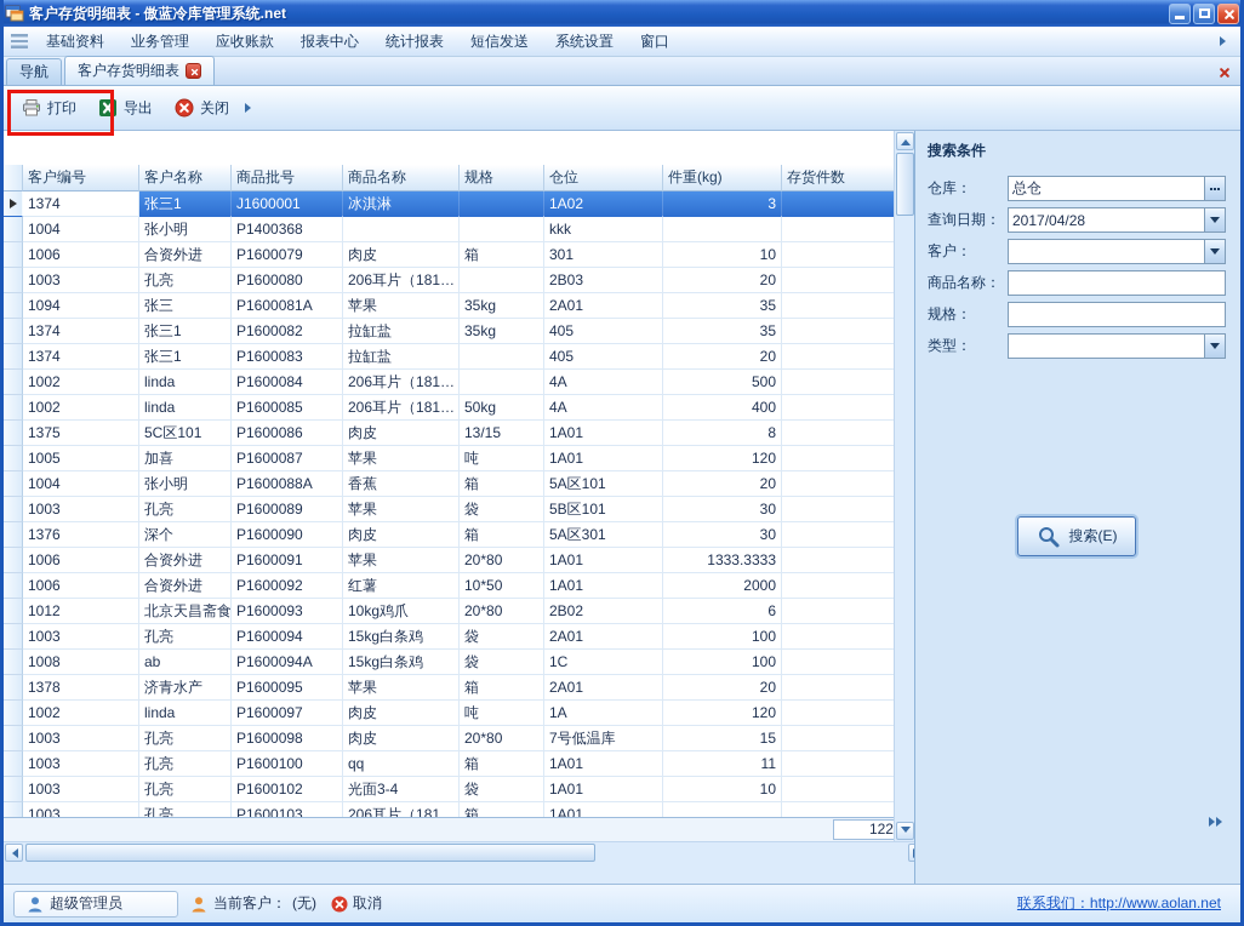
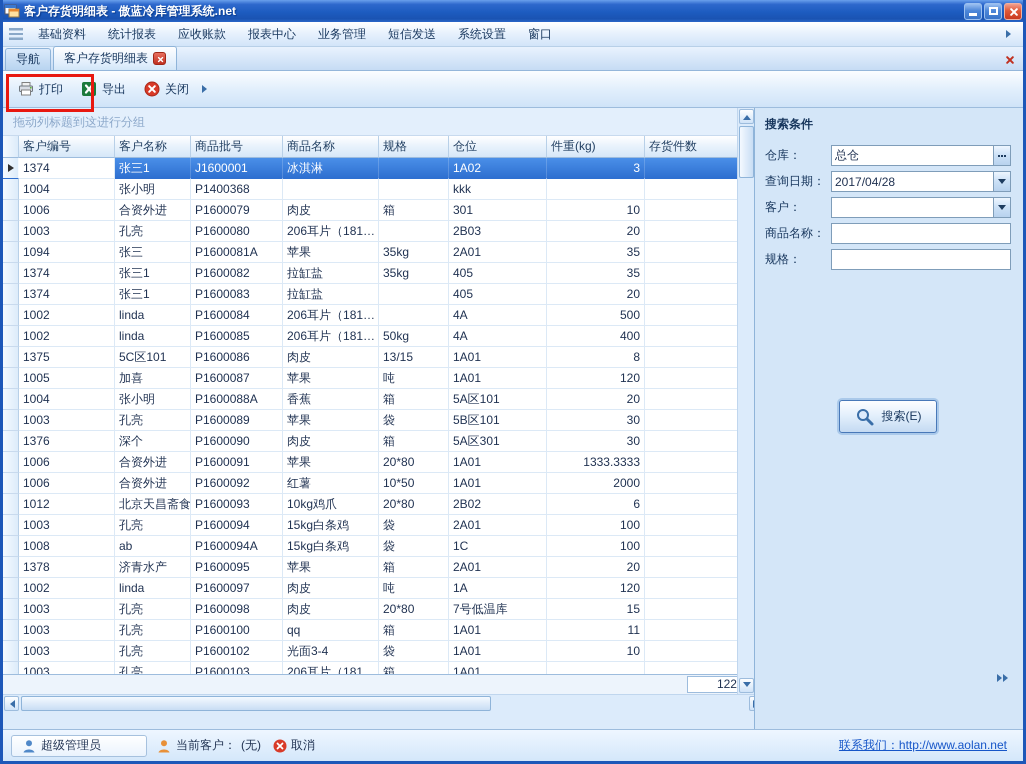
  客户存货明细表 - 傲蓝冷库管理系统.net
  基础资料
- 业务管理
+ 统计报表
  应收账款
  报表中心
- 统计报表
+ 业务管理
  短信发送
  系统设置
  窗口
  导航
  客户存货明细表
  打印
  导出
  关闭
+ 拖动列标题到这进行分组
  客户编号
  客户名称
  商品批号
  商品名称
  规格
  仓位
  件重(kg)
  存货件数
  1374
  张三1
  J1600001
  冰淇淋
  1A02
  3
  1004
  张小明
  P1400368
  kkk
  1006
  合资外进
  P1600079
  肉皮
  箱
  301
  10
  1003
  孔亮
  P1600080
  206耳片（181…
  2B03
  20
  1094
  张三
  P1600081A
  苹果
  35kg
  2A01
  35
  1374
  张三1
  P1600082
  拉缸盐
  35kg
  405
  35
  1374
  张三1
  P1600083
  拉缸盐
  405
  20
  1002
  linda
  P1600084
  206耳片（181…
  4A
  500
  1002
  linda
  P1600085
  206耳片（181…
  50kg
  4A
  400
  1375
  5C区101
  P1600086
  肉皮
  13/15
  1A01
  8
  1005
  加喜
  P1600087
  苹果
  吨
  1A01
  120
  1004
  张小明
  P1600088A
  香蕉
  箱
  5A区101
  20
  1003
  孔亮
  P1600089
  苹果
  袋
  5B区101
  30
  1376
  深个
  P1600090
  肉皮
  箱
  5A区301
  30
  1006
  合资外进
  P1600091
  苹果
  20*80
  1A01
  1333.3333
  1006
  合资外进
  P1600092
  红薯
  10*50
  1A01
  2000
  1012
  北京天昌斋食
  P1600093
  10kg鸡爪
  20*80
  2B02
  6
  1003
  孔亮
  P1600094
  15kg白条鸡
  袋
  2A01
  100
  1008
  ab
  P1600094A
  15kg白条鸡
  袋
  1C
  100
  1378
  济青水产
  P1600095
  苹果
  箱
  2A01
  20
  1002
  linda
  P1600097
  肉皮
  吨
  1A
  120
  1003
  孔亮
  P1600098
  肉皮
  20*80
  7号低温库
  15
  1003
  孔亮
  P1600100
  qq
  箱
  1A01
  11
  1003
  孔亮
  P1600102
  光面3-4
  袋
  1A01
  10
  1003
  孔亮
  P1600103
  206耳片（181…
  箱
  1A01
  搜索条件
  仓库：
  总仓
  查询日期：
  2017/04/28
  客户：
  商品名称：
  规格：
- 类型：
  搜索(E)
  超级管理员
  当前客户：
  (无)
  取消
  联系我们：http://www.aolan.net
